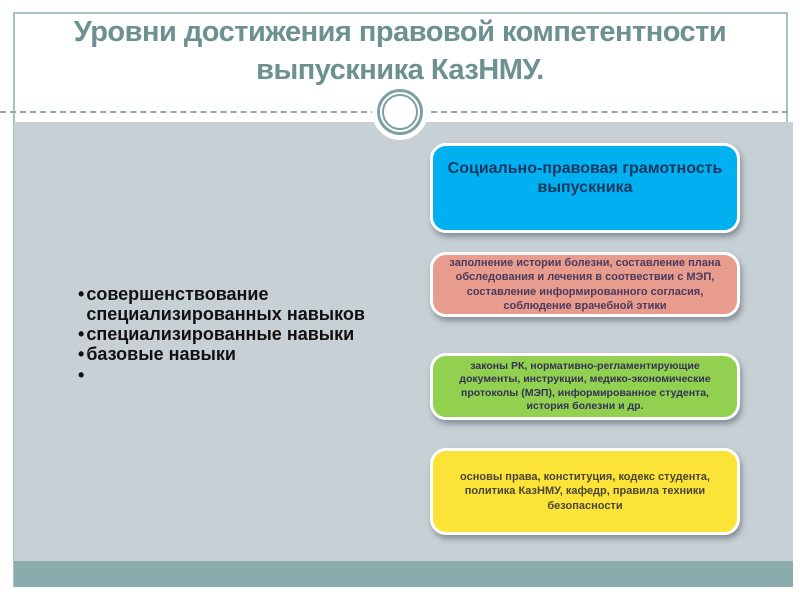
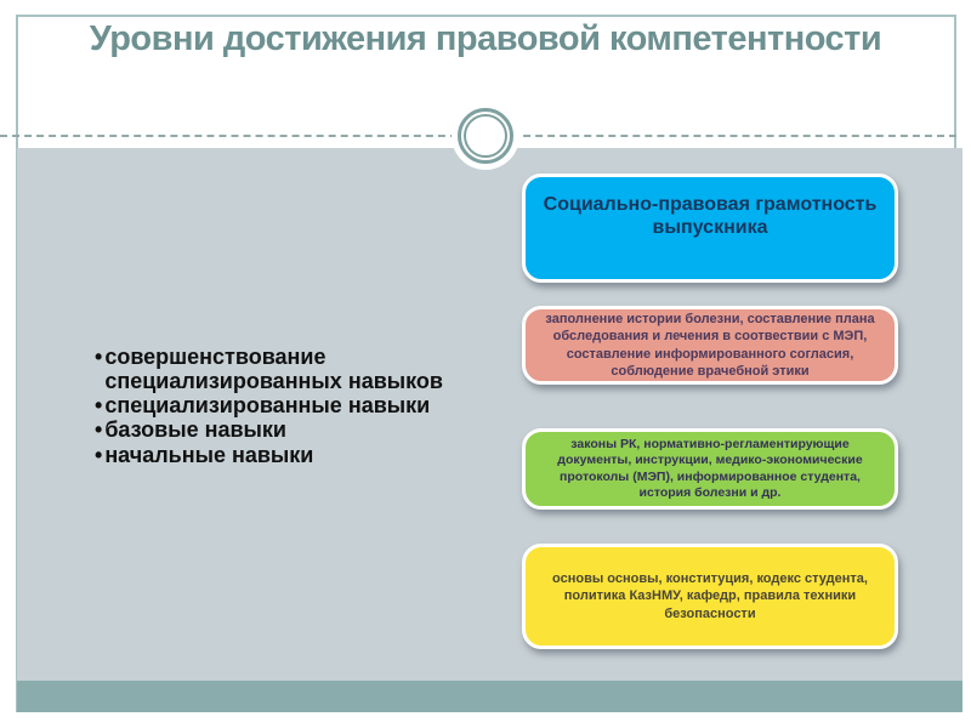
  Уровни достижения правовой компетентности
- выпускника КазНМУ.
  •
  совершенствование специализированных навыков
  •
  специализированные навыки
  •
  базовые навыки
  •
+ начальные навыки
  Социально-правовая грамотность выпускника
  заполнение истории болезни, составление плана обследования и лечения в соотвествии с МЭП, составление информированного согласия, соблюдение врачебной этики
  законы РК, нормативно-регламентирующие документы, инструкции, медико-экономические протоколы (МЭП), информированное студента, история болезни и др.
- основы права, конституция, кодекс студента, политика КазНМУ, кафедр, правила техники безопасности
+ основы основы, конституция, кодекс студента, политика КазНМУ, кафедр, правила техники безопасности
